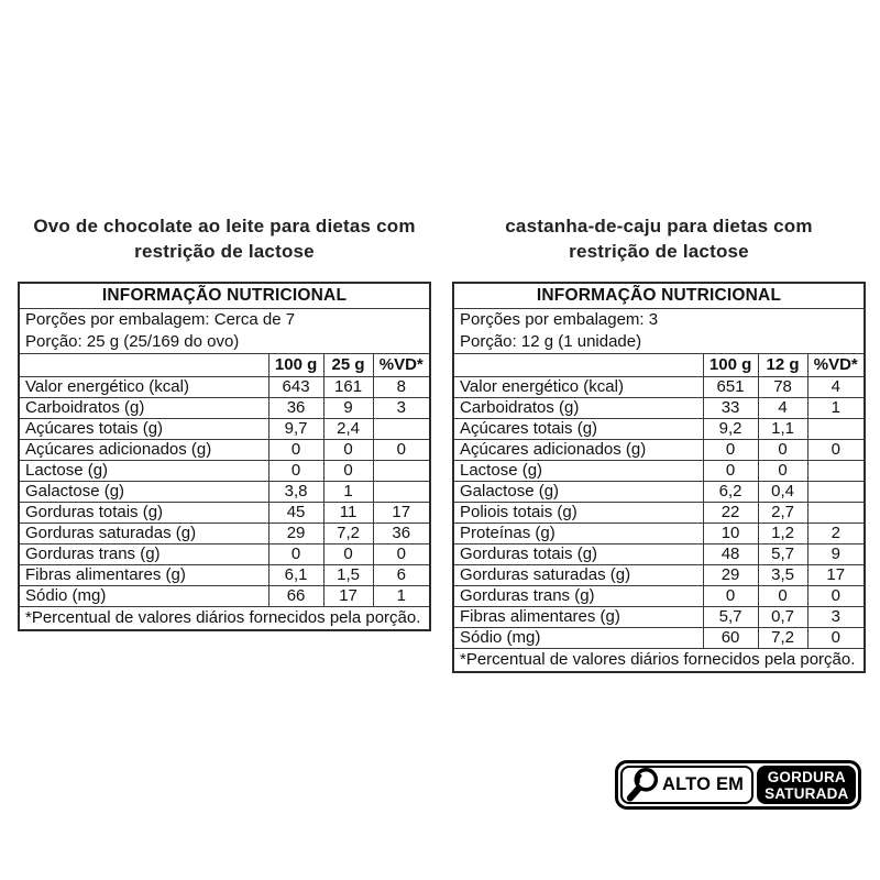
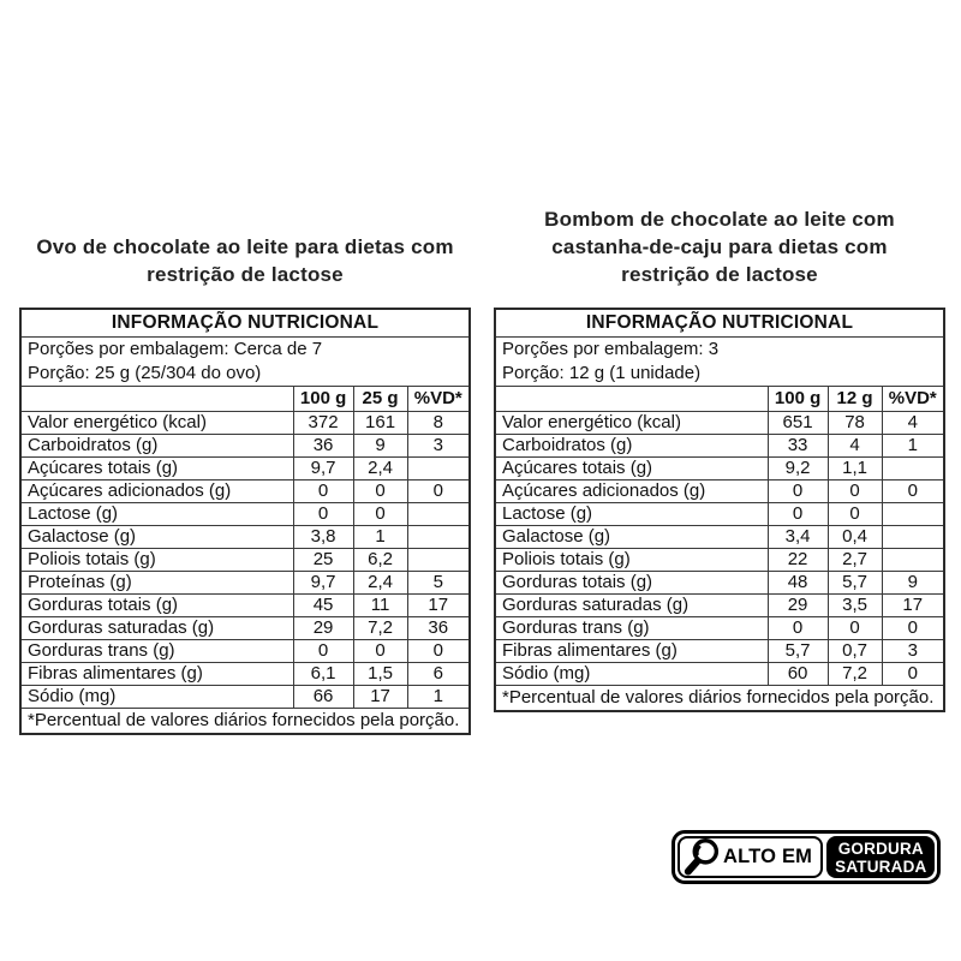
  Ovo de chocolate ao leite para dietas com
  restrição de lactose
  INFORMAÇÃO NUTRICIONAL
- Porções por embalagem: Cerca de 7 Porção: 25 g (25/169 do ovo)
+ Porções por embalagem: Cerca de 7 Porção: 25 g (25/304 do ovo)
  	100 g	25 g	%VD*
- Valor energético (kcal)	643	161	8
+ Valor energético (kcal)	372	161	8
  Carboidratos (g)	36	9	3
  Açúcares totais (g)	9,7	2,4
  Açúcares adicionados (g)	0	0	0
  Lactose (g)	0	0
  Galactose (g)	3,8	1
+ Poliois totais (g)	25	6,2
+ Proteínas (g)	9,7	2,4	5
  Gorduras totais (g)	45	11	17
  Gorduras saturadas (g)	29	7,2	36
  Gorduras trans (g)	0	0	0
  Fibras alimentares (g)	6,1	1,5	6
  Sódio (mg)	66	17	1
  *Percentual de valores diários fornecidos pela porção.
+ Bombom de chocolate ao leite com
  castanha-de-caju para dietas com
  restrição de lactose
  INFORMAÇÃO NUTRICIONAL
  Porções por embalagem: 3 Porção: 12 g (1 unidade)
  	100 g	12 g	%VD*
  Valor energético (kcal)	651	78	4
  Carboidratos (g)	33	4	1
  Açúcares totais (g)	9,2	1,1
  Açúcares adicionados (g)	0	0	0
  Lactose (g)	0	0
- Galactose (g)	6,2	0,4
+ Galactose (g)	3,4	0,4
  Poliois totais (g)	22	2,7
- Proteínas (g)	10	1,2	2
  Gorduras totais (g)	48	5,7	9
  Gorduras saturadas (g)	29	3,5	17
  Gorduras trans (g)	0	0	0
  Fibras alimentares (g)	5,7	0,7	3
  Sódio (mg)	60	7,2	0
  *Percentual de valores diários fornecidos pela porção.
  ALTO EM
  GORDURA
  SATURADA
